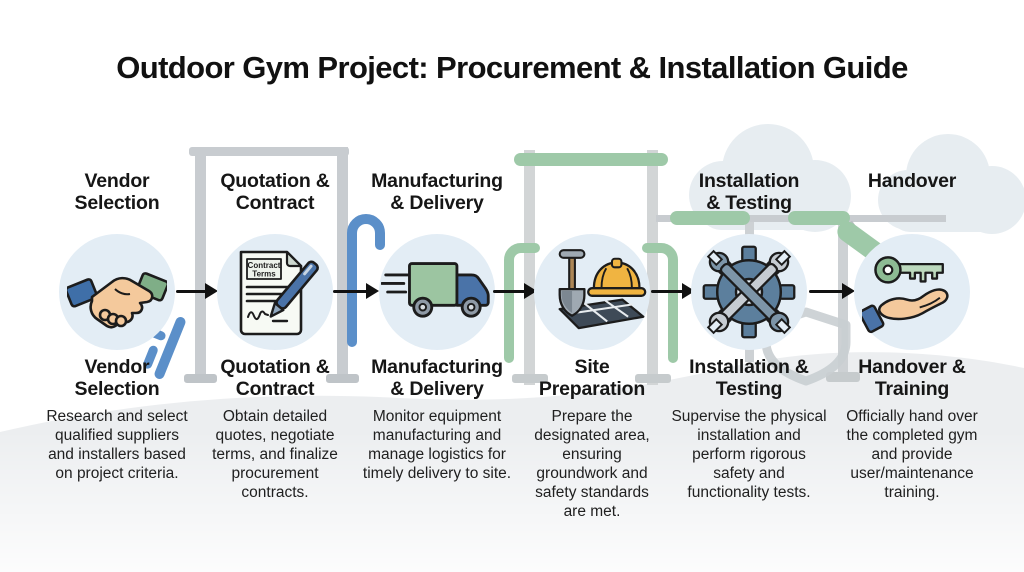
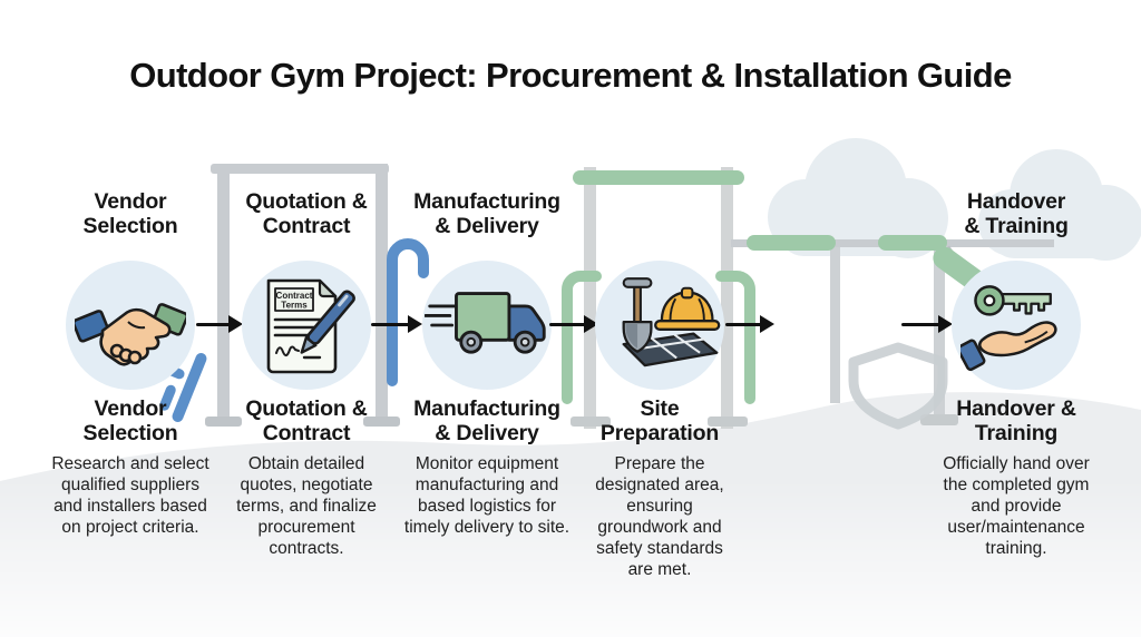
  Outdoor Gym Project: Procurement & Installation Guide
  Vendor
  Selection
  Vendor
  Selection
  Research and select qualified suppliers and installers based on project criteria.
  Quotation &
  Contract
  Contract
  Terms
  Quotation &
  Contract
  Obtain detailed quotes, negotiate terms, and finalize procurement contracts.
  Manufacturing
  & Delivery
  Manufacturing
  & Delivery
- Monitor equipment manufacturing and manage logistics for timely delivery to site.
+ Monitor equipment manufacturing and based logistics for timely delivery to site.
  Site
  Preparation
  Prepare the designated area, ensuring groundwork and safety standards are met.
- Installation
- & Testing
- Installation &
- Testing
- Supervise the physical installation and perform rigorous safety and functionality tests.
  Handover
+ & Training
  Handover &
  Training
  Officially hand over the completed gym and provide user/maintenance training.
